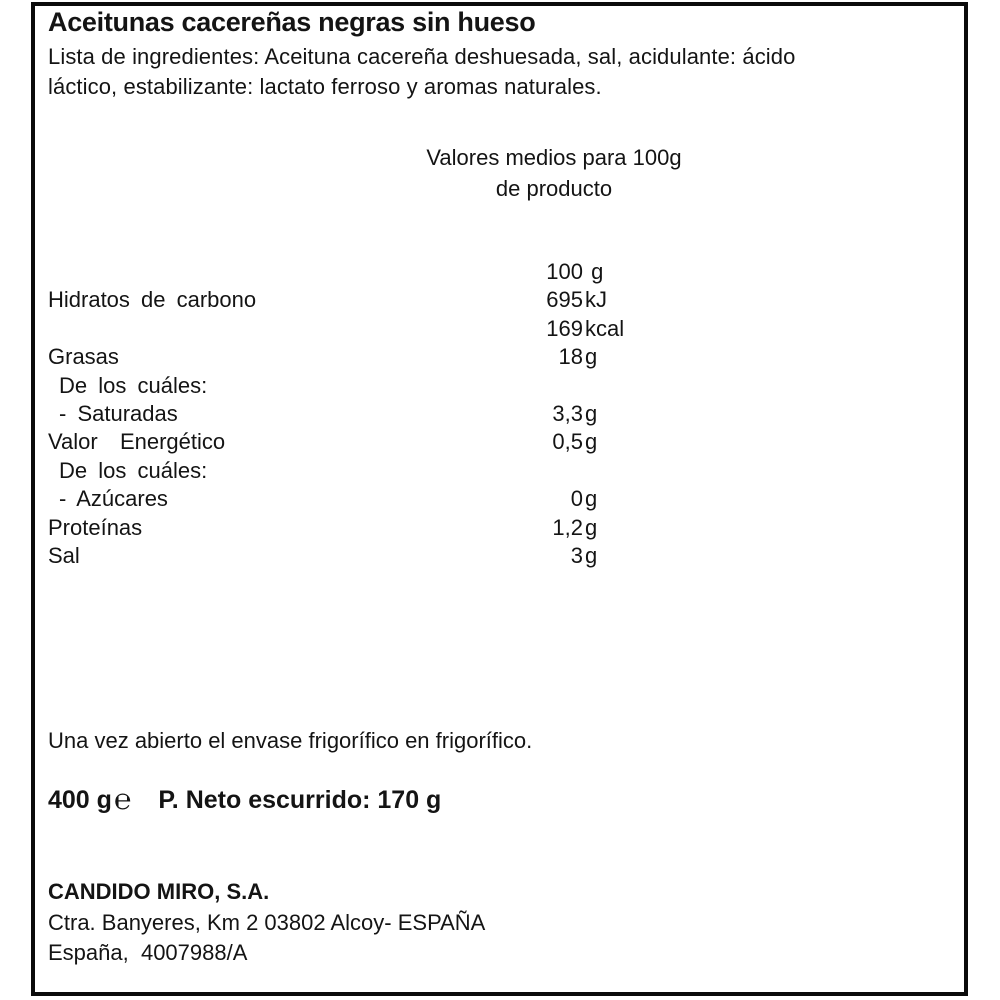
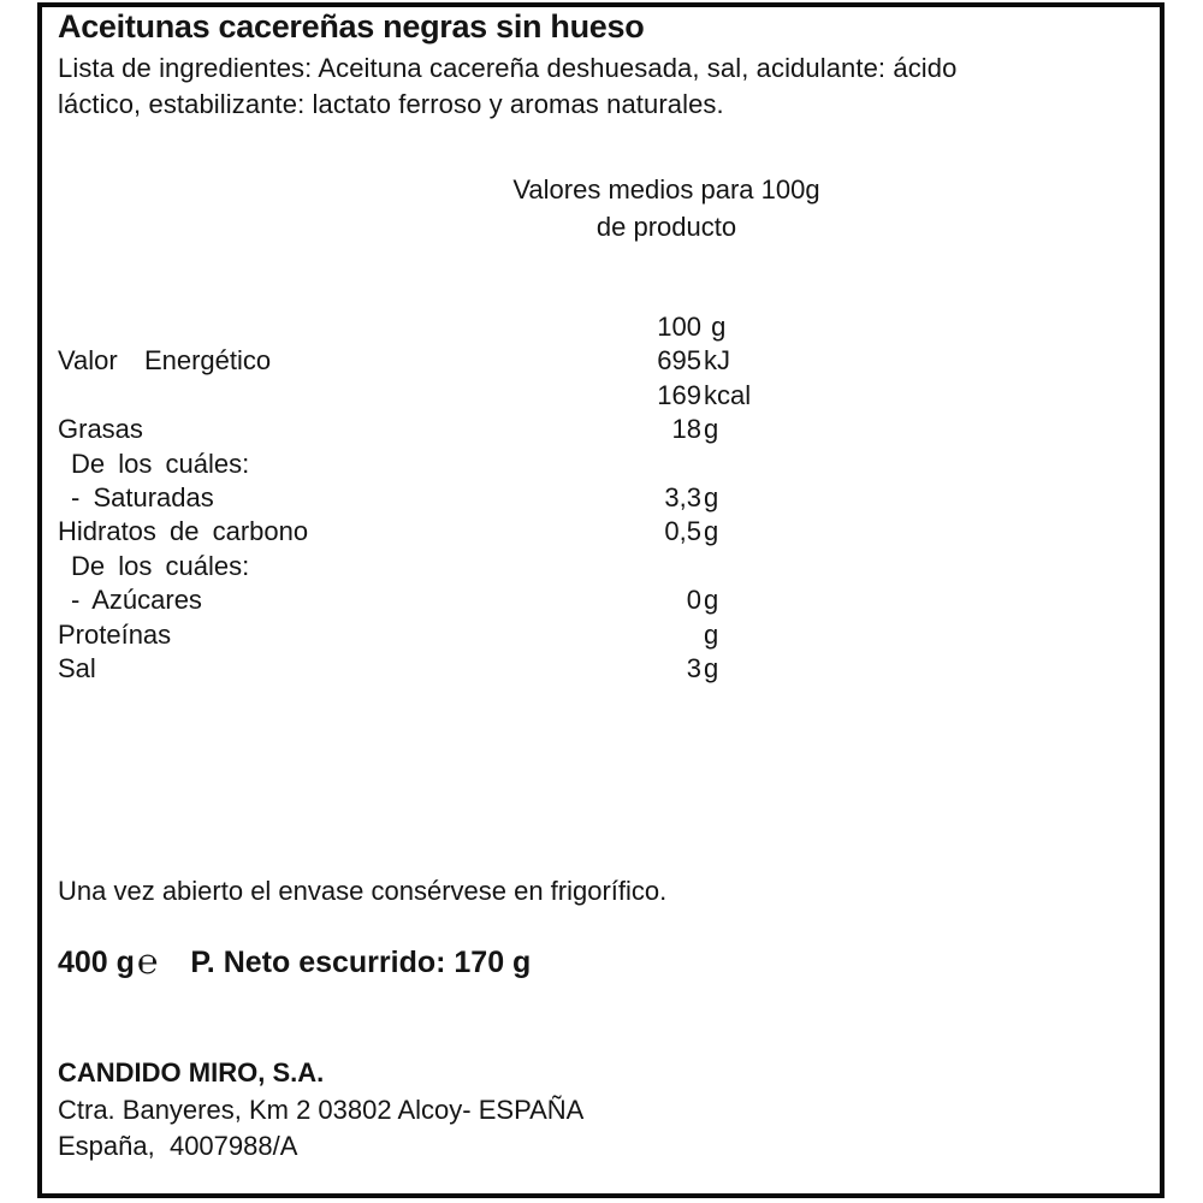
  Aceitunas cacereñas negras sin hueso
  Lista de ingredientes: Aceituna cacereña deshuesada, sal, acidulante: ácido
  láctico, estabilizante: lactato ferroso y aromas naturales.
  Valores medios para 100g
  de producto
  100
  g
- Hidratos de carbono
+ Valor Energético
  695
  kJ
  169
  kcal
  Grasas
  18
  g
  De los cuáles:
  - Saturadas
  3,3
  g
- Valor Energético
+ Hidratos de carbono
  0,5
  g
  De los cuáles:
  - Azúcares
  0
  g
  Proteínas
- 1,2
  g
  Sal
  3
  g
- Una vez abierto el envase frigorífico en frigorífico.
+ Una vez abierto el envase consérvese en frigorífico.
  400 g℮ P. Neto escurrido: 170 g
  CANDIDO MIRO, S.A.
  Ctra. Banyeres, Km 2 03802 Alcoy- ESPAÑA
  España, 4007988/A
